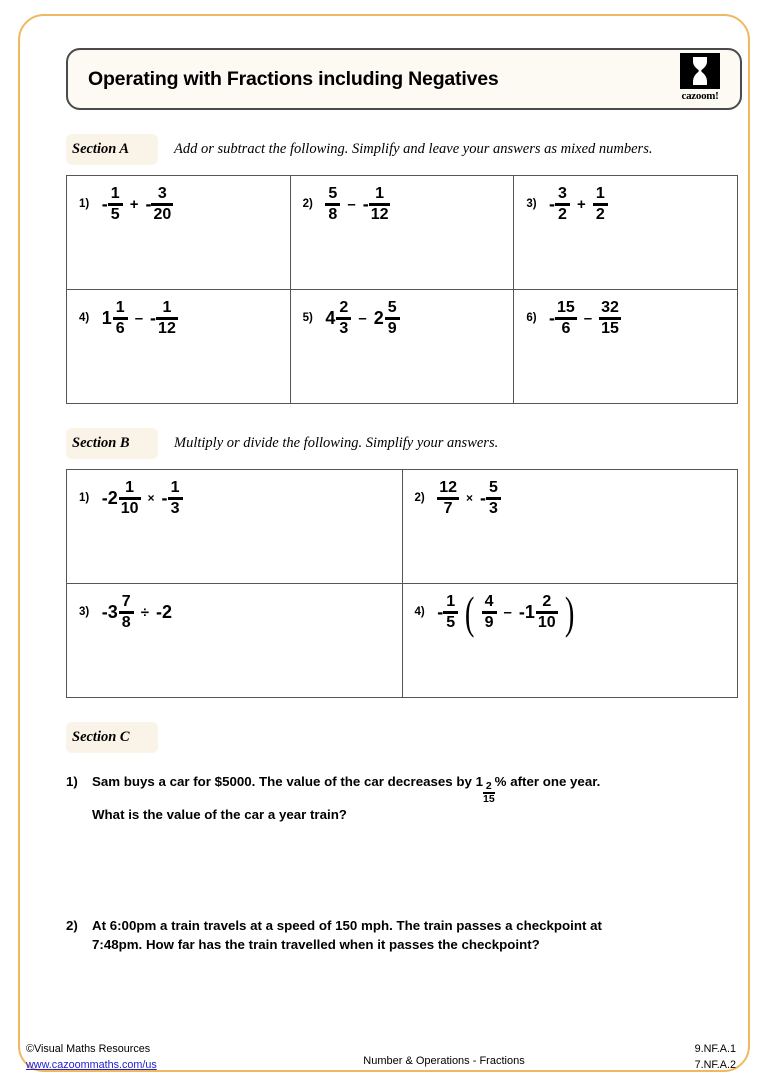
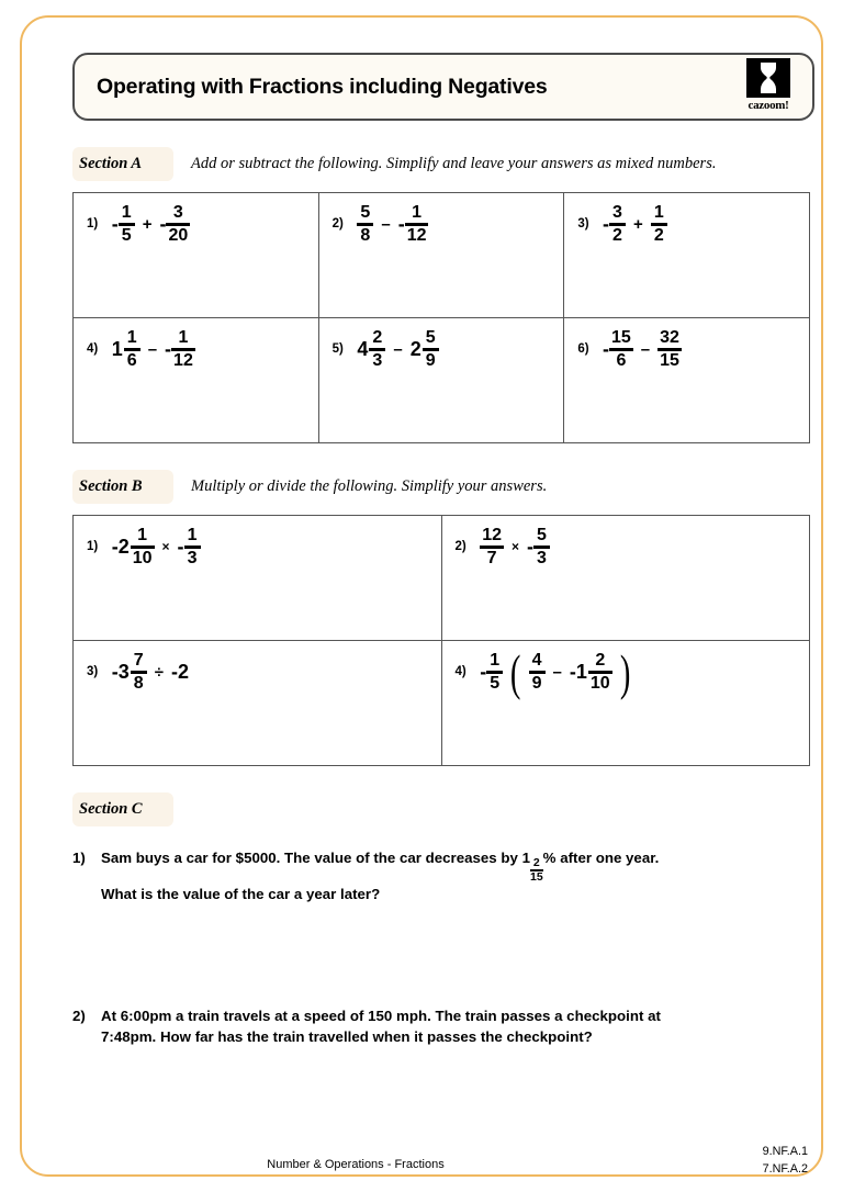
  Operating with Fractions including Negatives
  cazoom!
  Section A
  Add or subtract the following. Simplify and leave your answers as mixed numbers.
  1) - 1 5 + - 3 20	2) 5 8 – - 1 12	3) - 3 2 + 1 2
  4) 1 1 6 – - 1 12	5) 4 2 3 – 2 5 9	6) - 15 6 – 32 15
  Section B
  Multiply or divide the following. Simplify your answers.
  1) - 2 1 10 × - 1 3	2) 12 7 × - 5 3
  3) - 3 7 8 ÷ - 2	4) - 1 5 ( 4 9 – - 1 2 10 )
  Section C
  1)
  Sam buys a car for $5000. The value of the car decreases by 1
  2
  15
  % after one year.
- What is the value of the car a year train?
+ What is the value of the car a year later?
  2)
  At 6:00pm a train travels at a speed of 150 mph. The train passes a checkpoint at
  7:48pm. How far has the train travelled when it passes the checkpoint?
- ©Visual Maths Resources
- www.cazoommaths.com/us
  Number & Operations - Fractions
  9.NF.A.1
  7.NF.A.2
